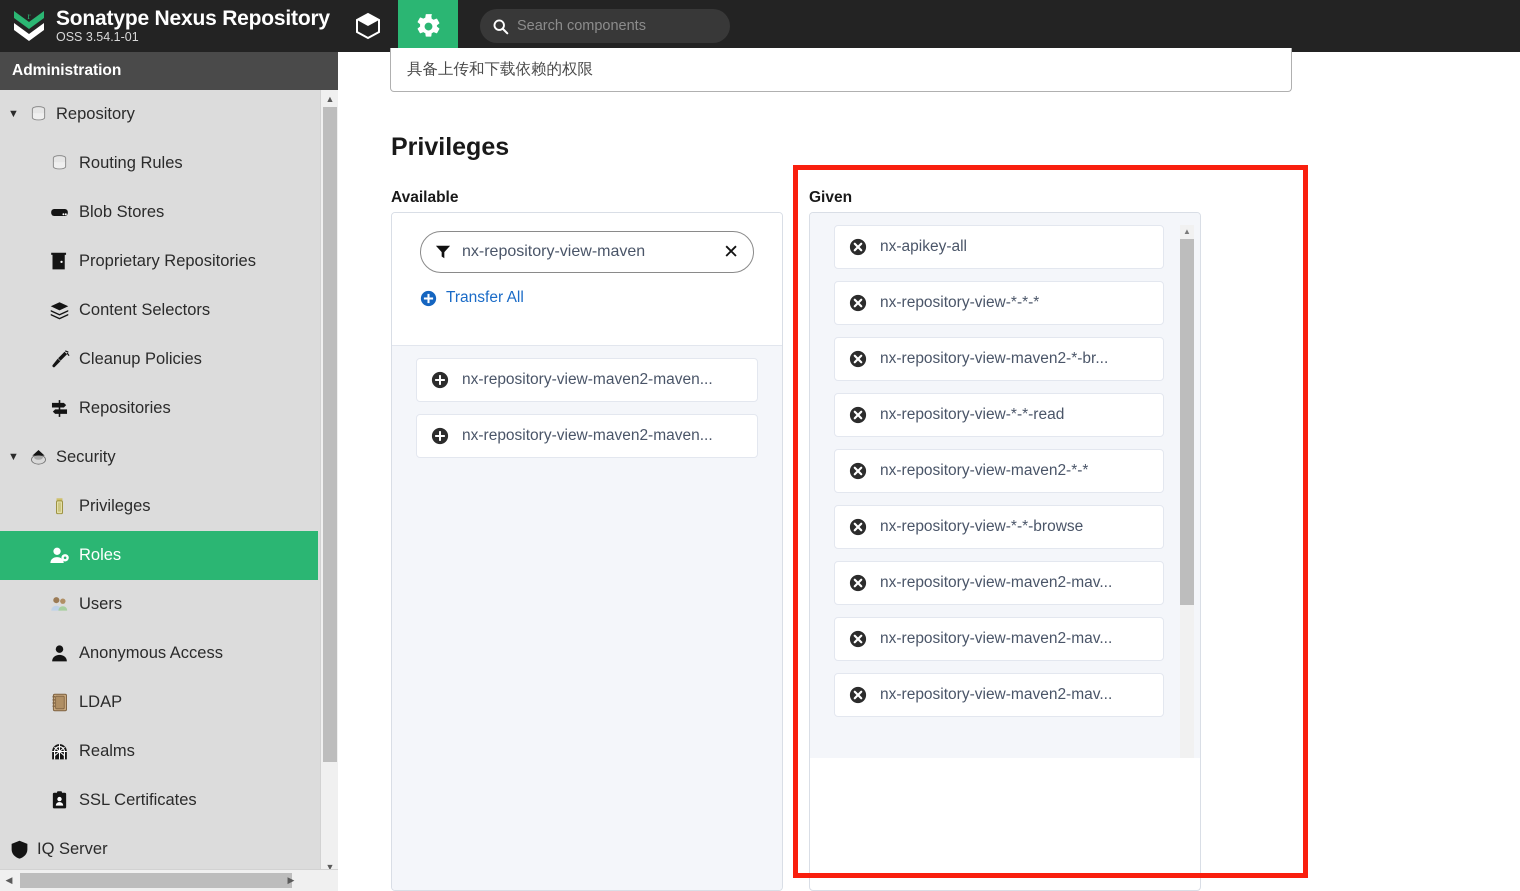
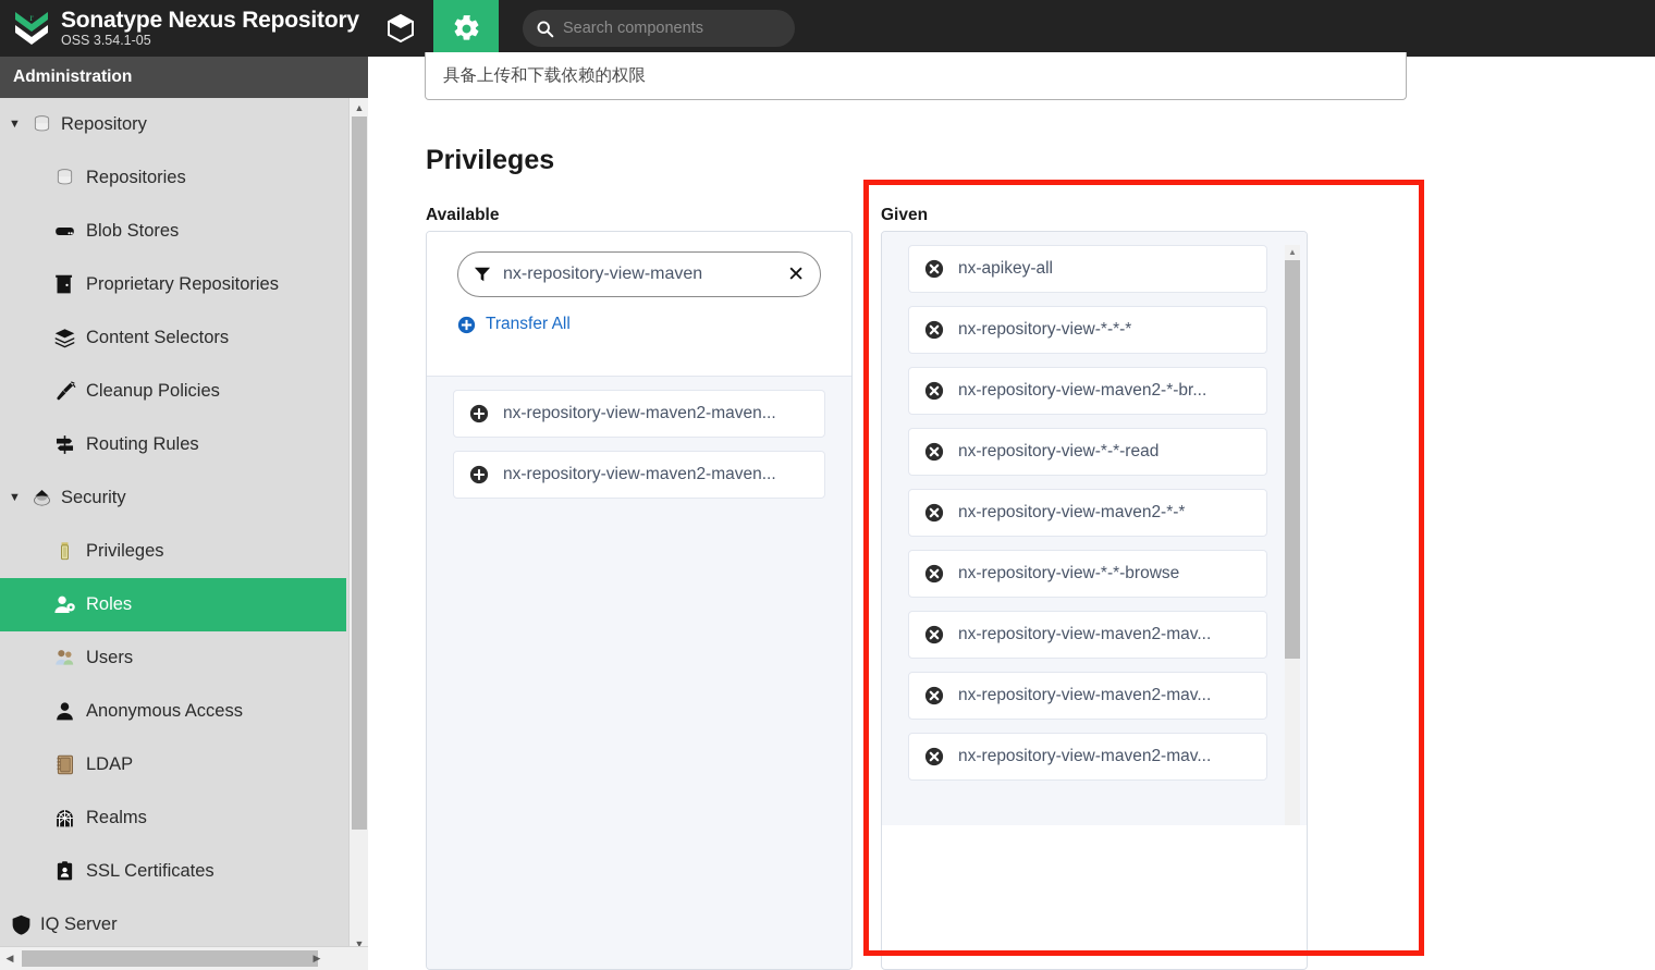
  r
  Sonatype Nexus Repository
- OSS 3.54.1-01
+ OSS 3.54.1-05
  Search components
  Administration
  ▼
  Repository
- Routing Rules
+ Repositories
  Blob Stores
  Proprietary Repositories
  Content Selectors
  Cleanup Policies
- Repositories
+ Routing Rules
  ▼
  Security
  Privileges
  Roles
  Users
  Anonymous Access
  LDAP
  Realms
  SSL Certificates
  IQ Server
  ▲
  ▼
  ◀
  ▶
  具备上传和下载依赖的权限
  Privileges
  Available
  Given
  nx-repository-view-maven
  ✕
  Transfer All
  nx-repository-view-maven2-maven...
  nx-repository-view-maven2-maven...
  nx-apikey-all
  nx-repository-view-*-*-*
  nx-repository-view-maven2-*-br...
  nx-repository-view-*-*-read
  nx-repository-view-maven2-*-*
  nx-repository-view-*-*-browse
  nx-repository-view-maven2-mav...
  nx-repository-view-maven2-mav...
  nx-repository-view-maven2-mav...
  ▲
